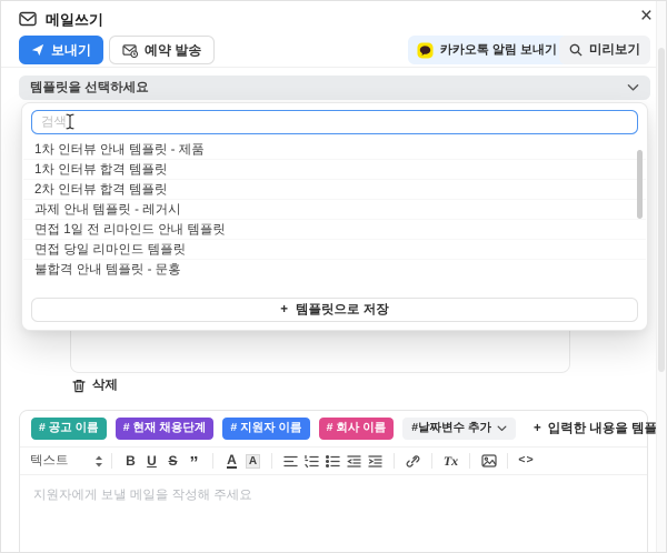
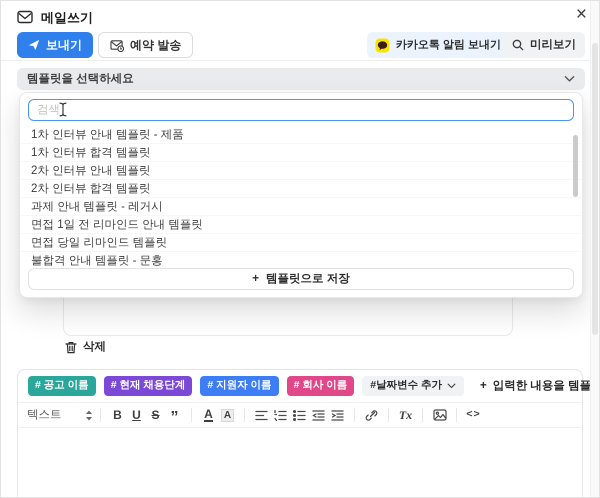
  메일쓰기
  ×
  보내기
  예약 발송
  카카오톡 알림 보내기
  미리보기
  템플릿을 선택하세요
  검색
  1차 인터뷰 안내 템플릿 - 제품
  1차 인터뷰 합격 템플릿
+ 2차 인터뷰 안내 템플릿
  2차 인터뷰 합격 템플릿
  과제 안내 템플릿 - 레거시
  면접 1일 전 리마인드 안내 템플릿
  면접 당일 리마인드 템플릿
  불합격 안내 템플릿 - 문홍
  +
  템플릿으로 저장
  삭제
  # 공고 이름
  # 현재 채용단계
  # 지원자 이름
  # 회사 이름
  #날짜변수 추가
  +
  텍스트
  B
  U
  S
  ”
  A
  A
  Tx
  <>
- 지원자에게 보낼 메일을 작성해 주세요
